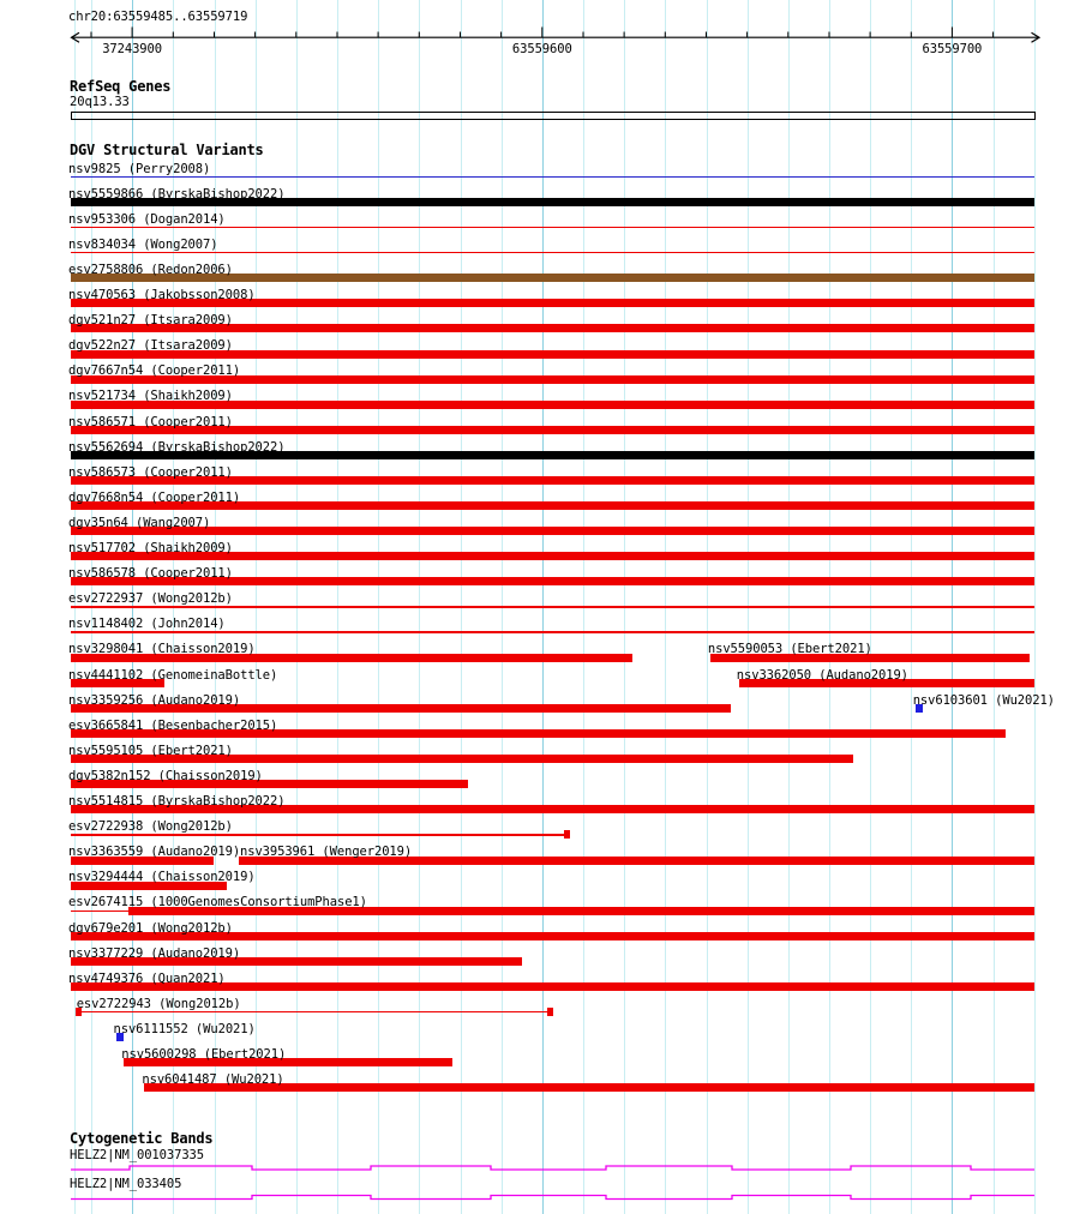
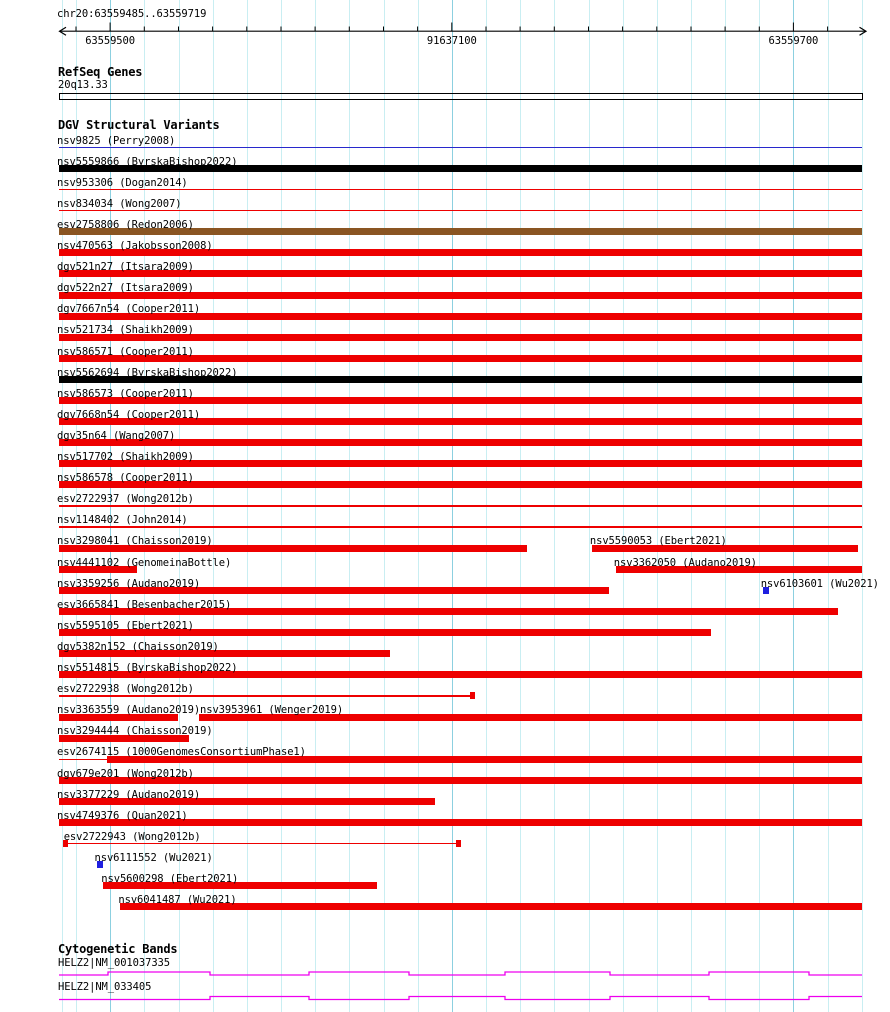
- 37243900
+ 63559500
- 63559600
+ 91637100
  63559700
  chr20:63559485..63559719
  RefSeq Genes
  20q13.33
  DGV Structural Variants
  nsv9825 (Perry2008)
  nsv5559866 (ByrskaBishop2022)
  nsv953306 (Dogan2014)
  nsv834034 (Wong2007)
  esv2758806 (Redon2006)
  nsv470563 (Jakobsson2008)
  dgv521n27 (Itsara2009)
  dgv522n27 (Itsara2009)
  dgv7667n54 (Cooper2011)
  nsv521734 (Shaikh2009)
  nsv586571 (Cooper2011)
  nsv5562694 (ByrskaBishop2022)
  nsv586573 (Cooper2011)
  dgv7668n54 (Cooper2011)
  dgv35n64 (Wang2007)
  nsv517702 (Shaikh2009)
  nsv586578 (Cooper2011)
  esv2722937 (Wong2012b)
  nsv1148402 (John2014)
  nsv3298041 (Chaisson2019)
  nsv5590053 (Ebert2021)
  nsv4441102 (GenomeinaBottle)
  nsv3362050 (Audano2019)
  nsv3359256 (Audano2019)
  nsv6103601 (Wu2021)
  esv3665841 (Besenbacher2015)
  nsv5595105 (Ebert2021)
  dgv5382n152 (Chaisson2019)
  nsv5514815 (ByrskaBishop2022)
  esv2722938 (Wong2012b)
  nsv3363559 (Audano2019)
  nsv3953961 (Wenger2019)
  nsv3294444 (Chaisson2019)
  esv2674115 (1000GenomesConsortiumPhase1)
  dgv679e201 (Wong2012b)
  nsv3377229 (Audano2019)
  nsv4749376 (Quan2021)
  esv2722943 (Wong2012b)
  nsv6111552 (Wu2021)
  nsv5600298 (Ebert2021)
  nsv6041487 (Wu2021)
  Cytogenetic Bands
  HELZ2|NM_001037335
  HELZ2|NM_033405
